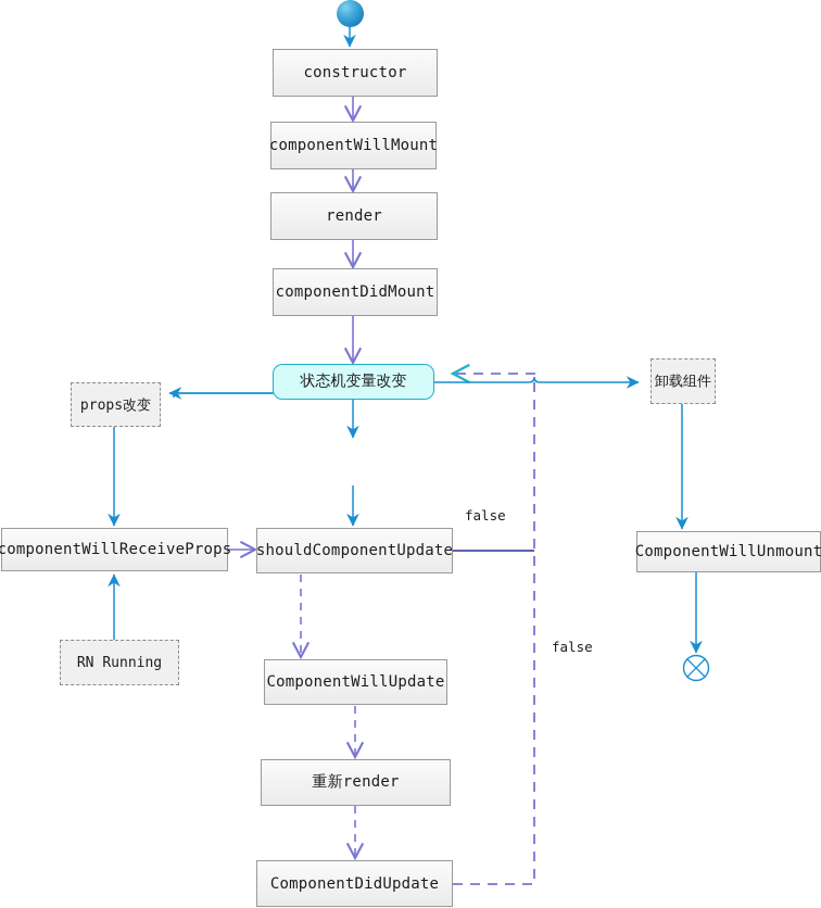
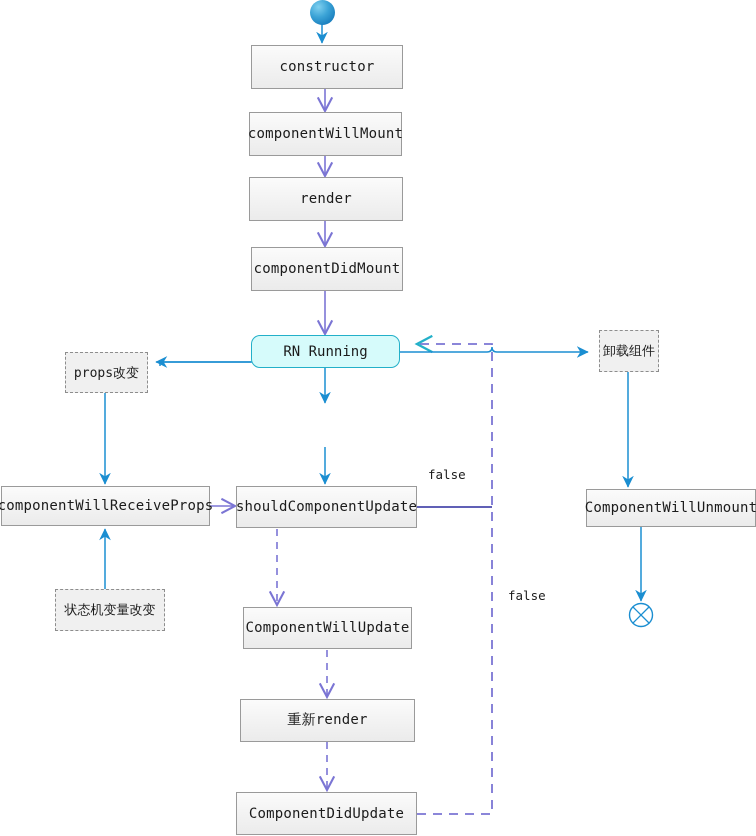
  constructor
  componentWillMount
  render
  componentDidMount
- 状态机变量改变
+ RN Running
  props改变
  卸载组件
  componentWillReceiveProps
- RN Running
+ 状态机变量改变
  shouldComponentUpdate
  ComponentWillUpdate
  重新render
  ComponentDidUpdate
  ComponentWillUnmount
  false
  false
